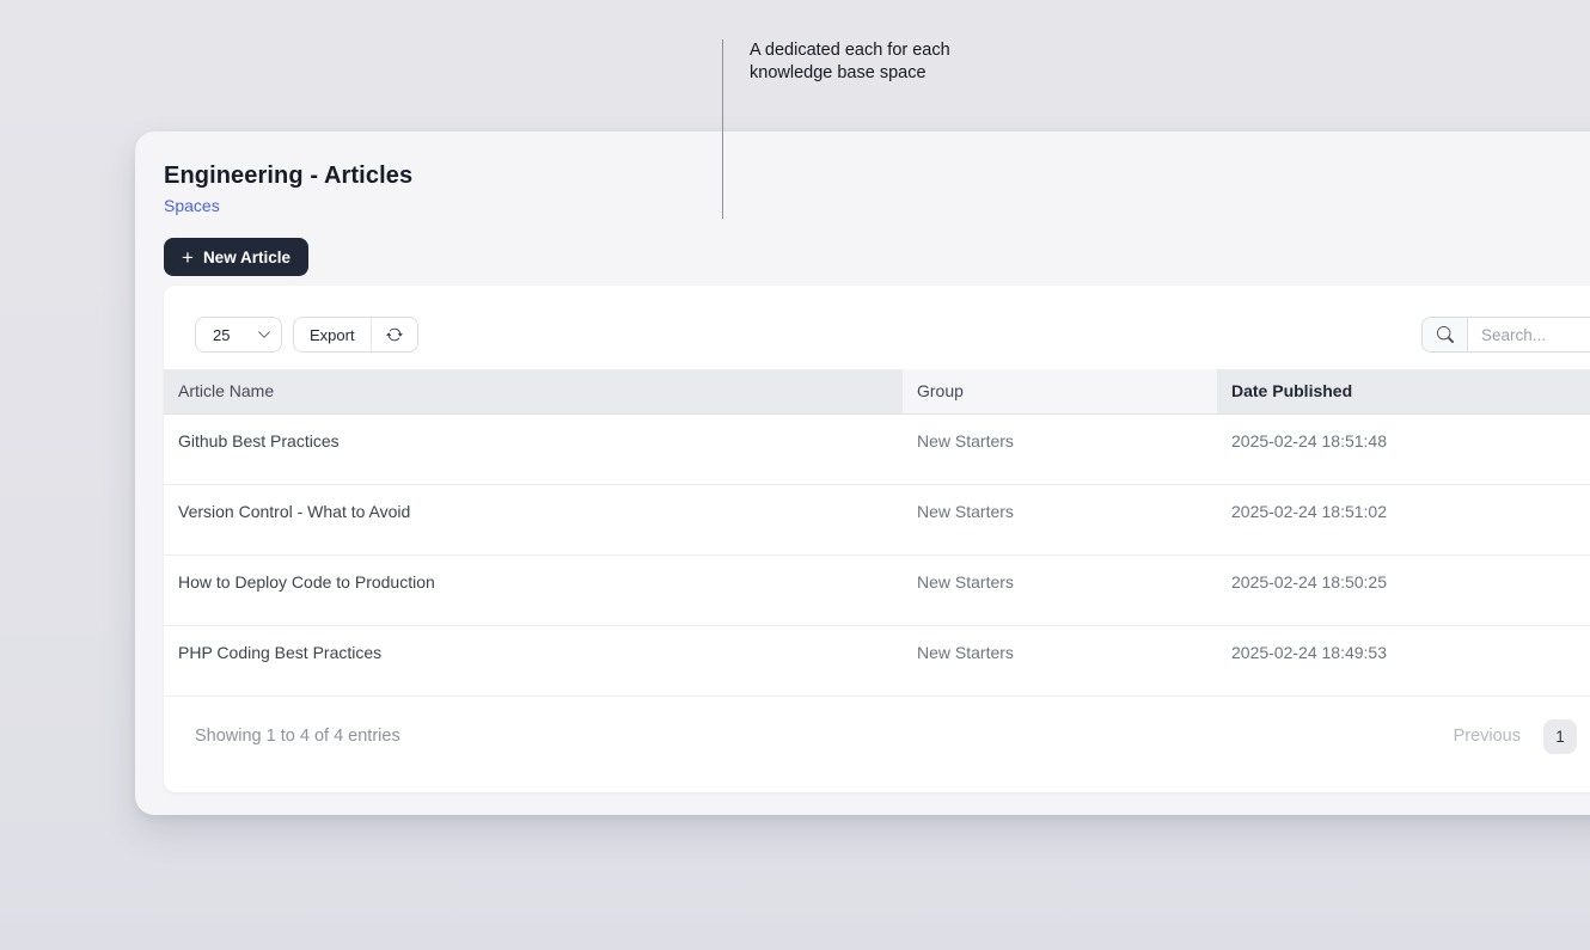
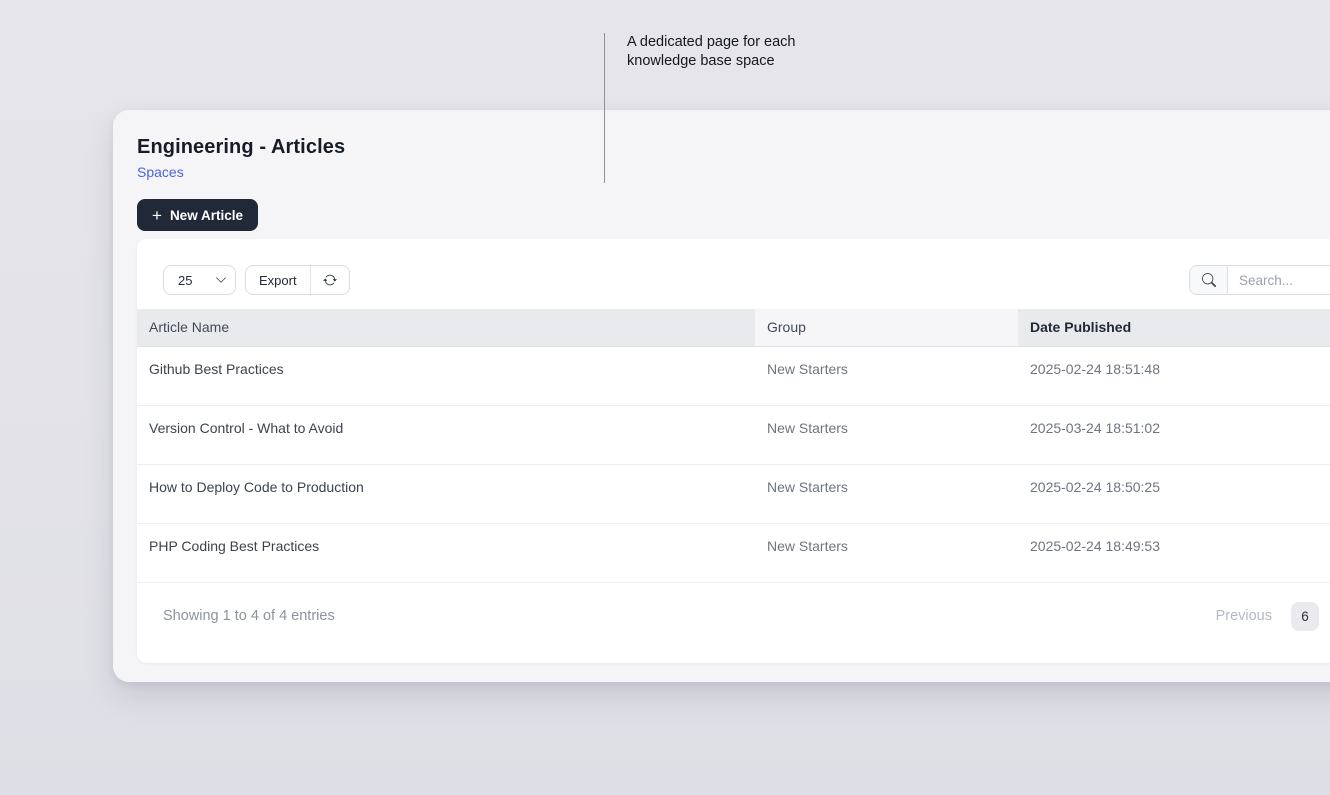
- A dedicated each for each
+ A dedicated page for each
  knowledge base space
  Engineering - Articles
  Spaces
  +
  New Article
  25
  Export
  Search...
  Article Name	Group	Date Published
  Github Best Practices	New Starters	2025-02-24 18:51:48
- Version Control - What to Avoid	New Starters	2025-02-24 18:51:02
+ Version Control - What to Avoid	New Starters	2025-03-24 18:51:02
  How to Deploy Code to Production	New Starters	2025-02-24 18:50:25
  PHP Coding Best Practices	New Starters	2025-02-24 18:49:53
  Showing 1 to 4 of 4 entries
  Previous
- 1
+ 6
